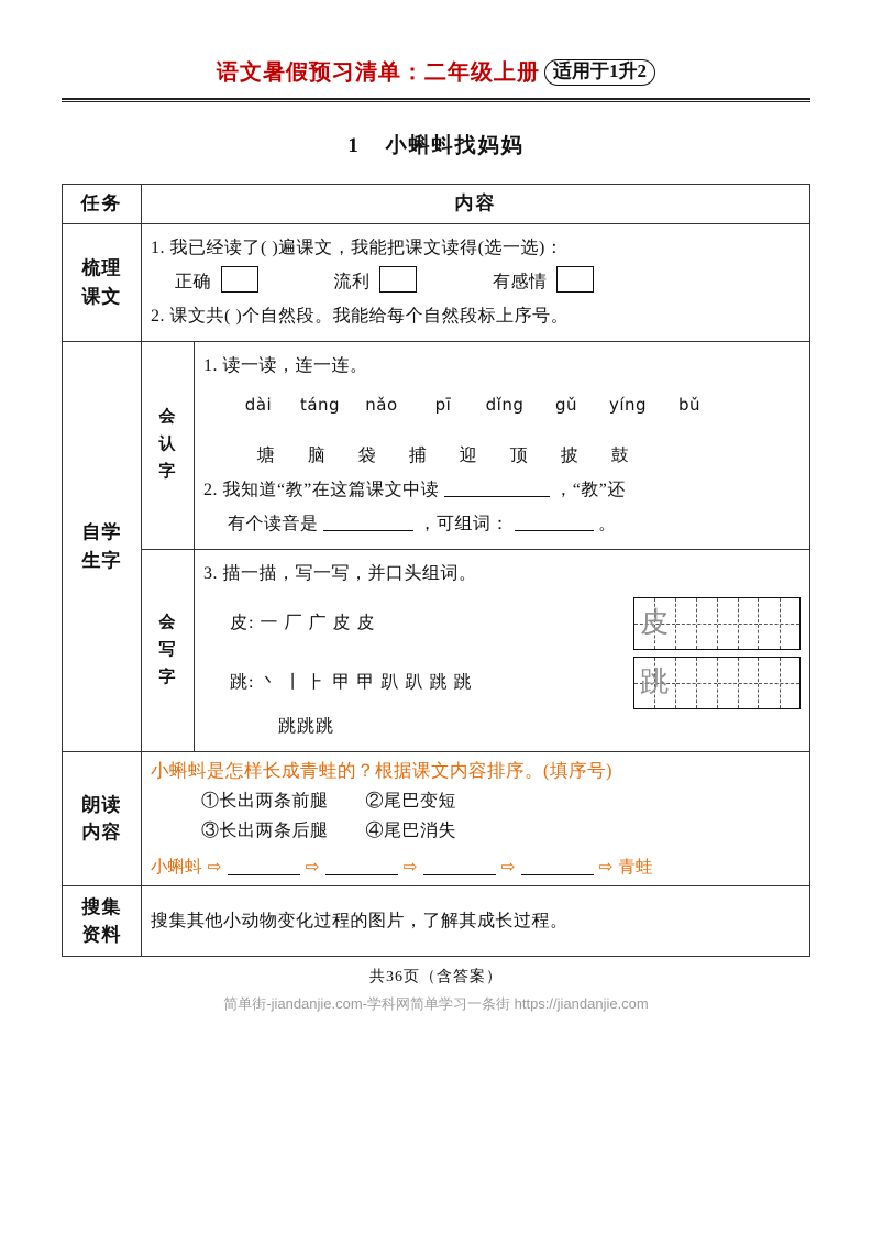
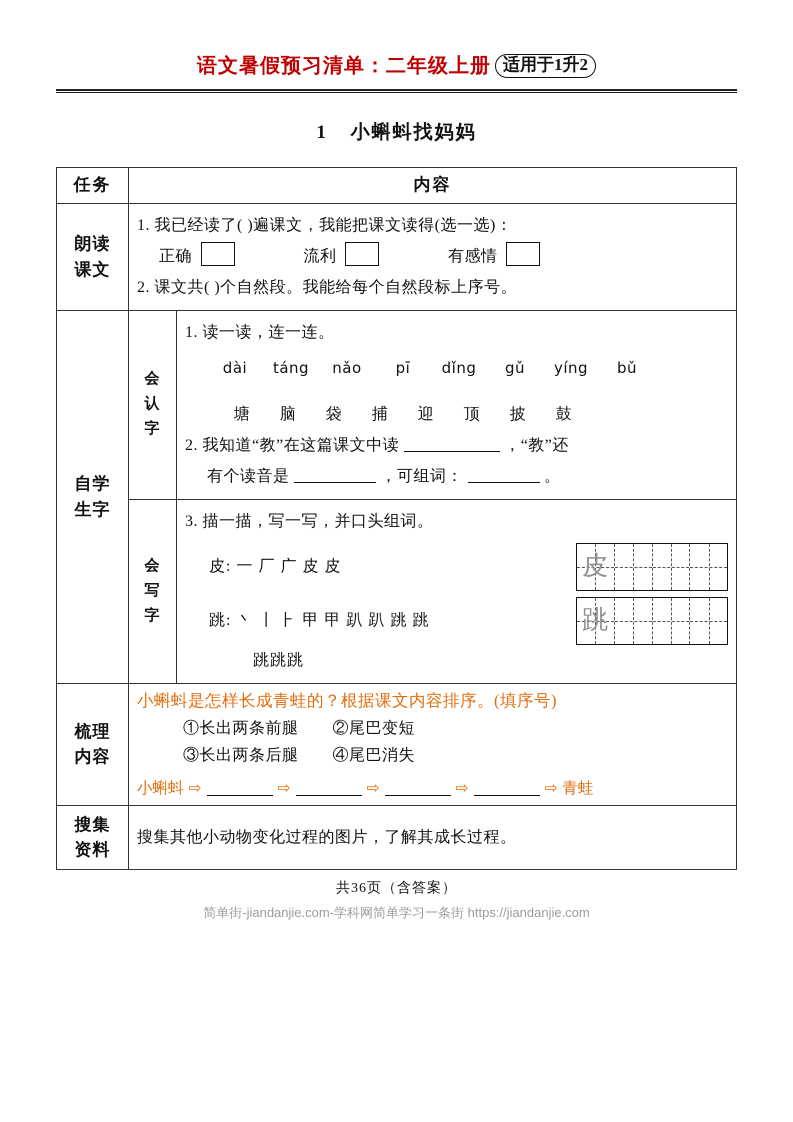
  语文暑假预习清单：二年级上册
  适用于1升2
  1 小蝌蚪找妈妈
  任务	内容
- 梳理 课文	1. 我已经读了( )遍课文，我能把课文读得(选一选)： 正确 流利 有感情 2. 课文共( )个自然段。我能给每个自然段标上序号。
+ 朗读 课文	1. 我已经读了( )遍课文，我能把课文读得(选一选)： 正确 流利 有感情 2. 课文共( )个自然段。我能给每个自然段标上序号。
  自学 生字	会 认 字	1. 读一读，连一连。 dài táng nǎo pī dǐng gǔ yíng bǔ 塘 脑 袋 捕 迎 顶 披 鼓 2. 我知道“教”在这篇课文中读 ，“教”还 有个读音是 ，可组词： 。
  会 写 字	3. 描一描，写一写，并口头组词。 皮: 一 厂 广 皮 皮 皮 跳: 丶 丨 ⺊ 甲 甲 趴 趴 跳 跳 跳 跳跳跳
- 朗读 内容	小蝌蚪是怎样长成青蛙的？根据课文内容排序。(填序号) ①长出两条前腿 ②尾巴变短 ③长出两条后腿 ④尾巴消失 小蝌蚪 ⇨ ⇨ ⇨ ⇨ ⇨ 青蛙
+ 梳理 内容	小蝌蚪是怎样长成青蛙的？根据课文内容排序。(填序号) ①长出两条前腿 ②尾巴变短 ③长出两条后腿 ④尾巴消失 小蝌蚪 ⇨ ⇨ ⇨ ⇨ ⇨ 青蛙
  搜集 资料	搜集其他小动物变化过程的图片，了解其成长过程。
  共36页（含答案）
  简单街-jiandanjie.com-学科网简单学习一条街 https://jiandanjie.com
